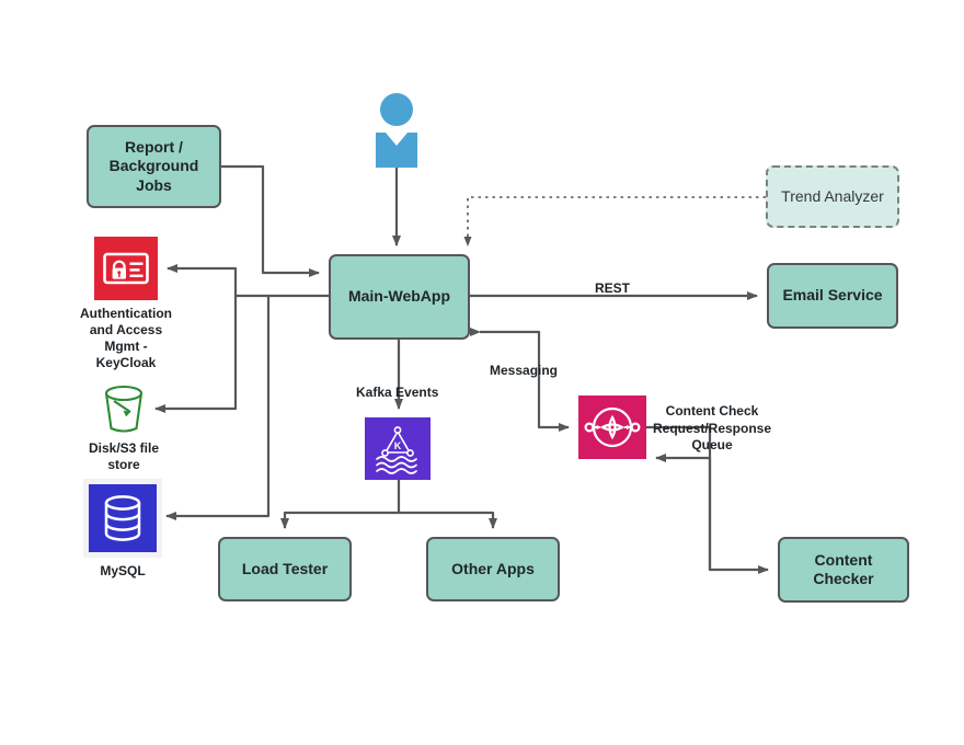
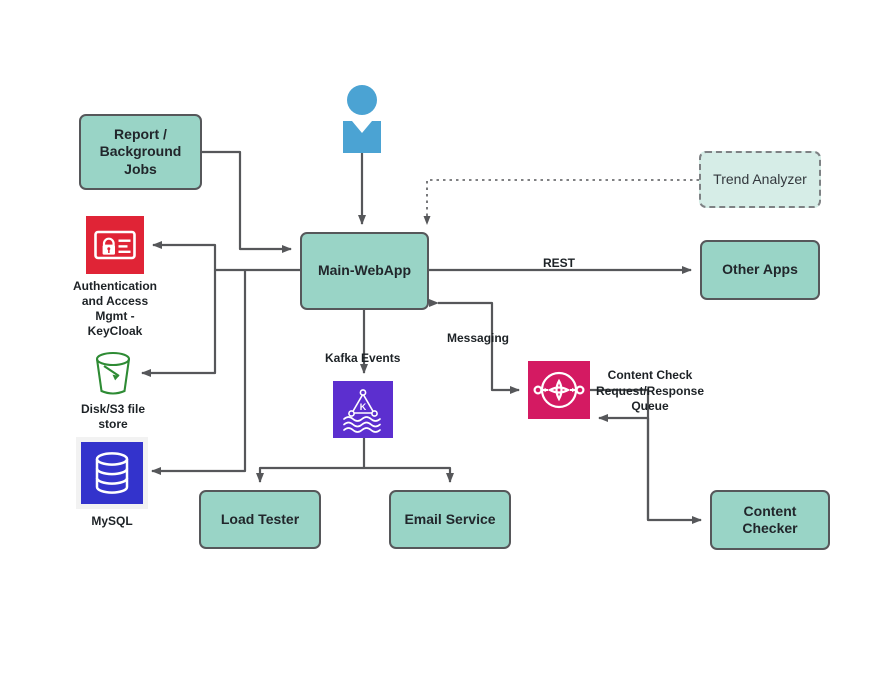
  Report /
  Background
  Jobs
  Main-WebApp
  Trend Analyzer
- Email Service
+ Other Apps
  Load Tester
- Other Apps
+ Email Service
  Content
  Checker
  Authentication
  and Access
  Mgmt -
  KeyCloak
  Disk/S3 file
  store
  MySQL
  K
  REST
  Kafka Events
  Messaging
  Content Check
  Request/Response
  Queue
